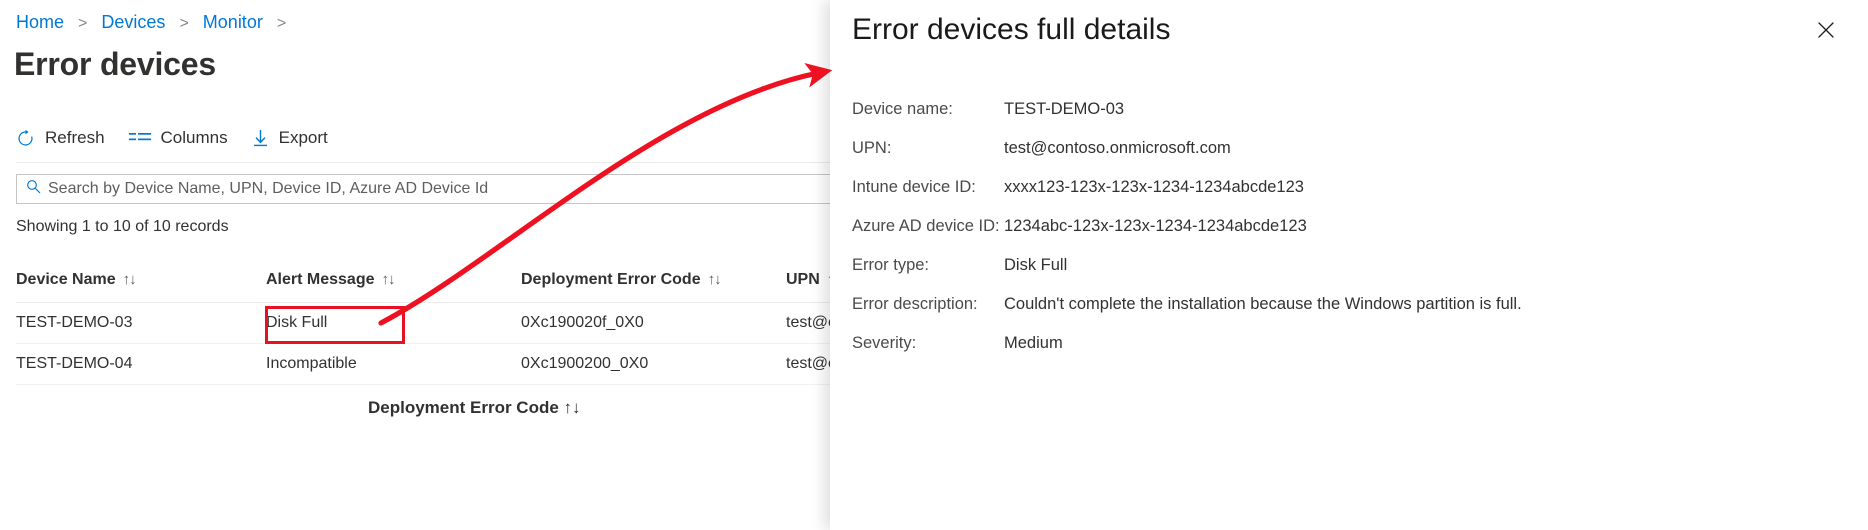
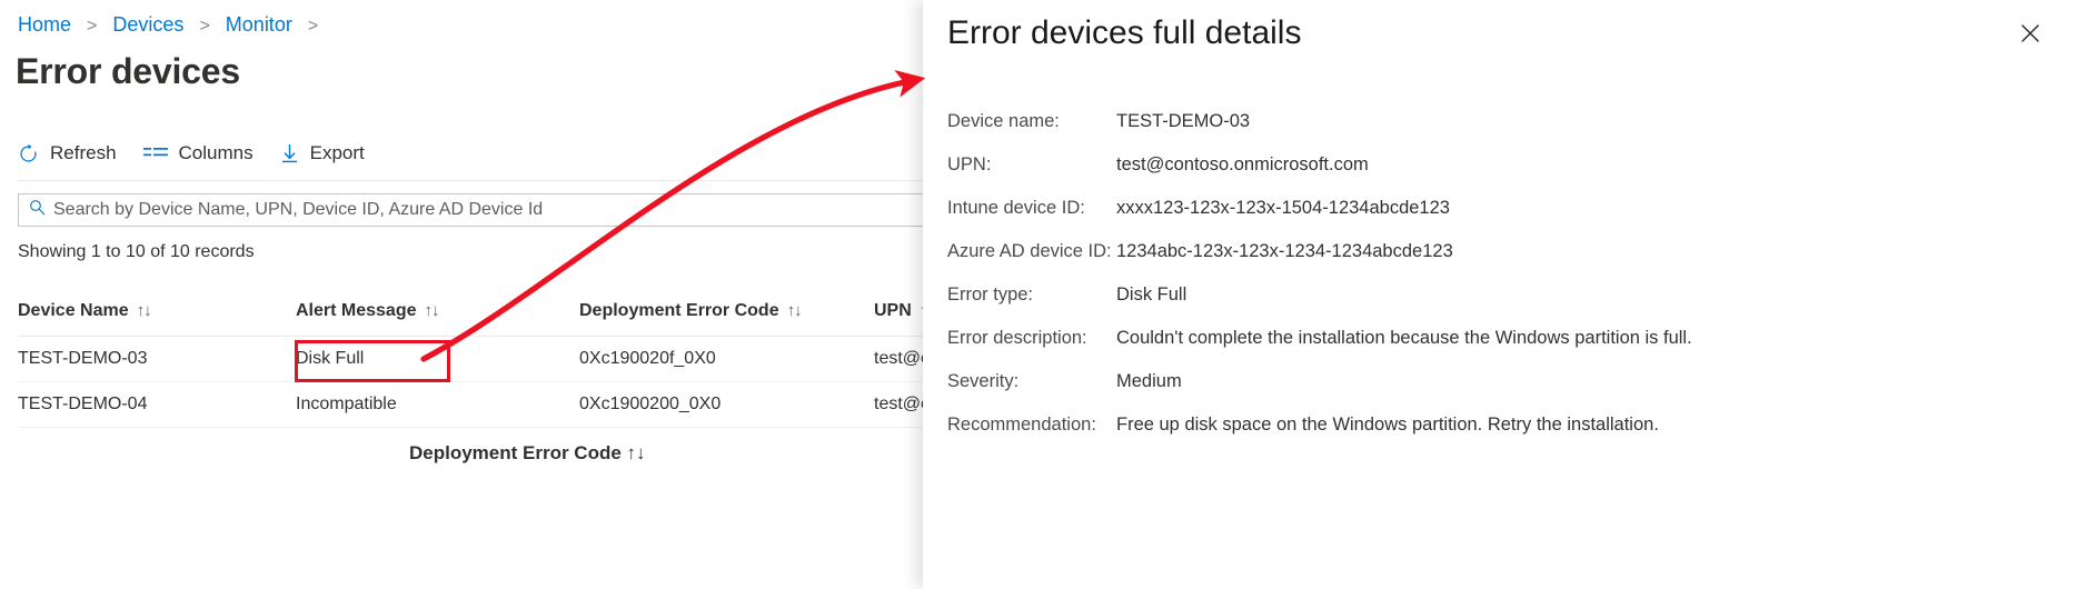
  Home > Devices > Monitor >
  Error devices
  Refresh
  Columns
  Export
  Search by Device Name, UPN, Device ID, Azure AD Device Id
  Showing 1 to 10 of 10 records
  Device Name ↑↓
  Alert Message ↑↓
  Deployment Error Code ↑↓
  TEST-DEMO-03
  Disk Full
  0Xc190020f_0X0
  test@
  TEST-DEMO-04
  Incompatible
  0Xc1900200_0X0
  test@
  Deployment Error Code ↑↓
  Error devices full details
  Device name:
  TEST-DEMO-03
  UPN:
  test@contoso.onmicrosoft.com
  Intune device ID:
- xxxx123-123x-123x-1234-1234abcde123
+ xxxx123-123x-123x-1504-1234abcde123
  Azure AD device ID:
  1234abc-123x-123x-1234-1234abcde123
  Error type:
  Disk Full
  Error description:
  Couldn't complete the installation because the Windows partition is full.
  Severity:
  Medium
+ Recommendation:
+ Free up disk space on the Windows partition. Retry the installation.
